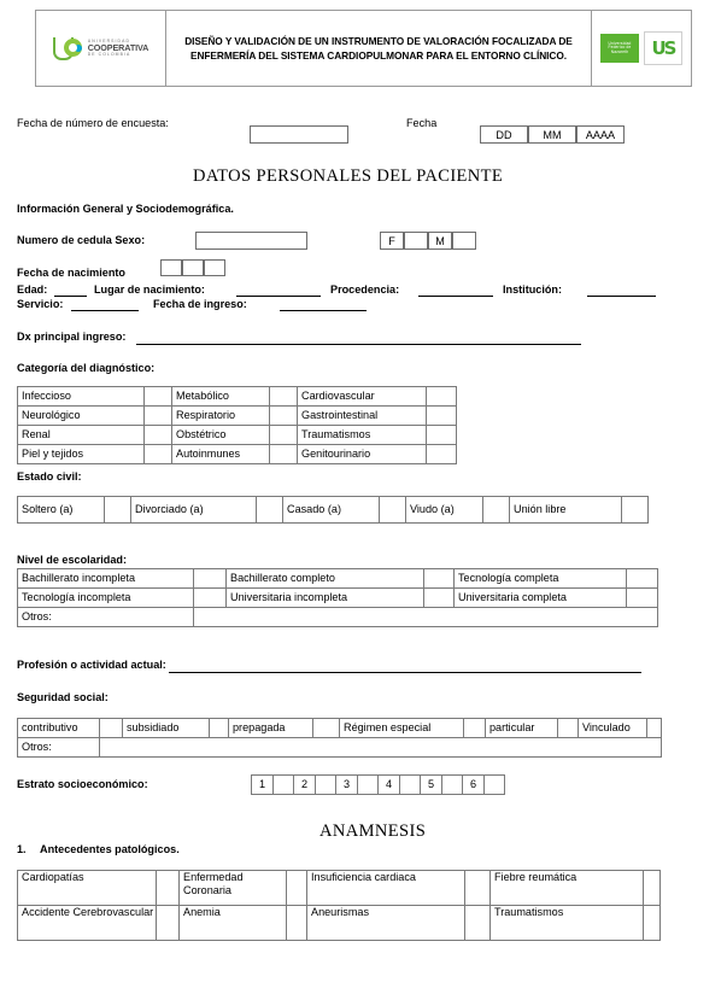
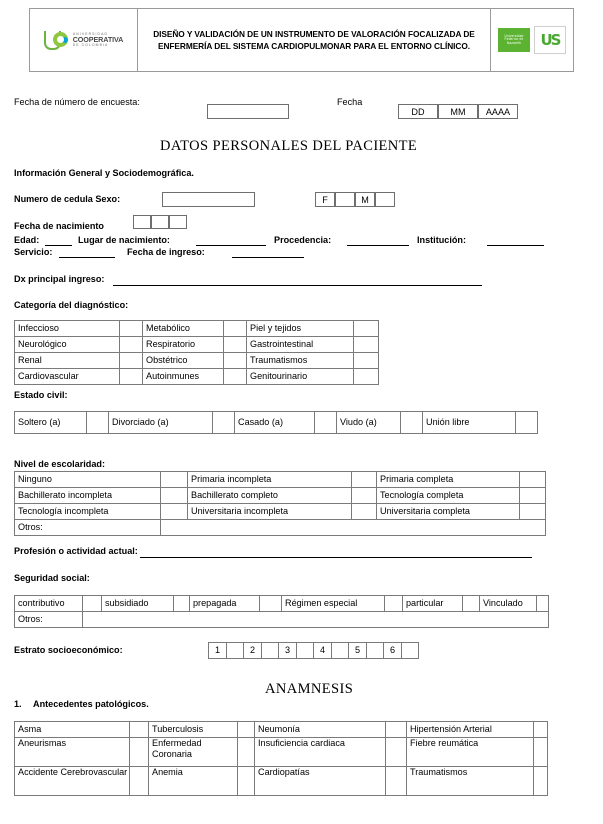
  COOPERATIVA	DISEÑO Y VALIDACIÓN DE UN INSTRUMENTO DE VALORACIÓN FOCALIZADA DE ENFERMERÍA DEL SISTEMA CARDIOPULMONAR PARA EL ENTORNO CLÍNICO.	US
  Fecha de número de encuesta:
  Fecha
  DD
  MM
  AAAA
  DATOS PERSONALES DEL PACIENTE
  Información General y Sociodemográfica.
  Numero de cedula Sexo:
  F
  M
  Fecha de nacimiento
  Edad:
  Lugar de nacimiento:
  Procedencia:
  Institución:
  Servicio:
  Fecha de ingreso:
  Dx principal ingreso:
  Categoría del diagnóstico:
- Infeccioso		Metabólico		Cardiovascular
+ Infeccioso		Metabólico		Piel y tejidos
  Neurológico		Respiratorio		Gastrointestinal
  Renal		Obstétrico		Traumatismos
- Piel y tejidos		Autoinmunes		Genitourinario
+ Cardiovascular		Autoinmunes		Genitourinario
  Estado civil:
  Soltero (a)		Divorciado (a)		Casado (a)		Viudo (a)		Unión libre
  Nivel de escolaridad:
+ Ninguno		Primaria incompleta		Primaria completa
  Bachillerato incompleta		Bachillerato completo		Tecnología completa
  Tecnología incompleta		Universitaria incompleta		Universitaria completa
  Otros:
  Profesión o actividad actual:
  Seguridad social:
  contributivo		subsidiado		prepagada		Régimen especial		particular		Vinculado
  Otros:
  Estrato socioeconómico:
  1		2		3		4		5		6
  ANAMNESIS
  1.
  Antecedentes patológicos.
+ Asma		Tuberculosis		Neumonía		Hipertensión Arterial
- Cardiopatías		Enfermedad Coronaria		Insuficiencia cardiaca		Fiebre reumática
+ Aneurismas		Enfermedad Coronaria		Insuficiencia cardiaca		Fiebre reumática
- Accidente Cerebrovascular		Anemia		Aneurismas		Traumatismos
+ Accidente Cerebrovascular		Anemia		Cardiopatías		Traumatismos
